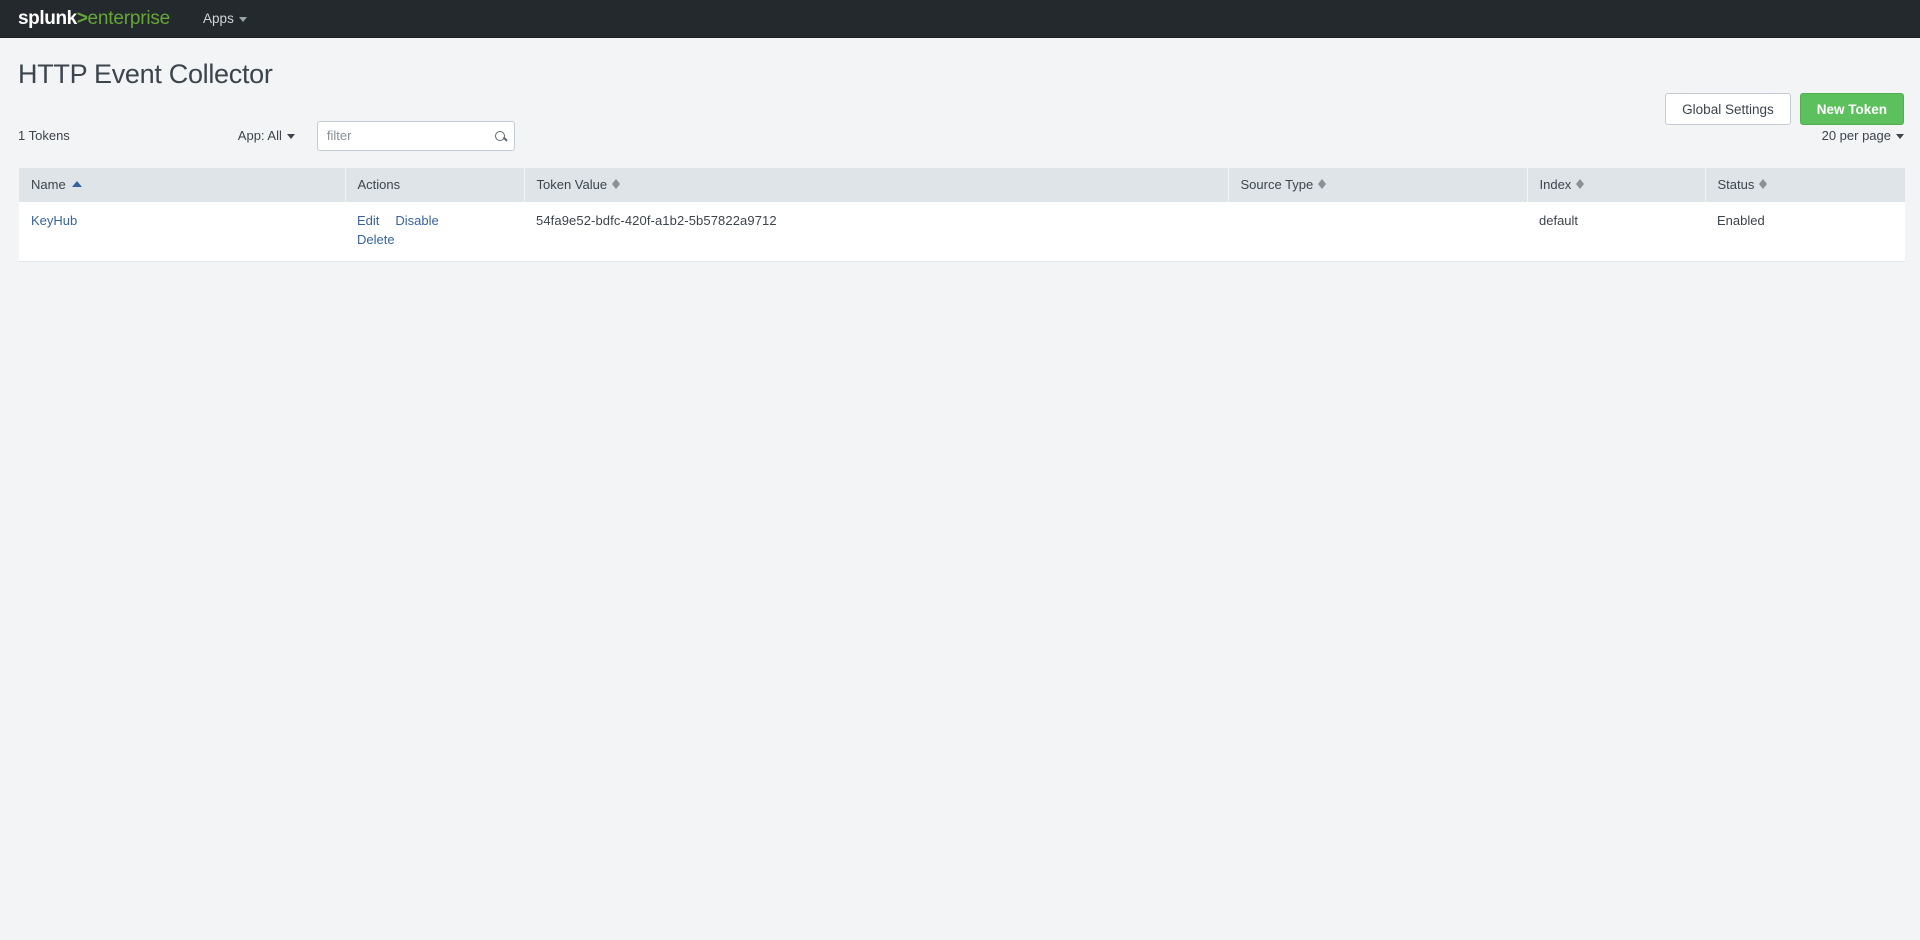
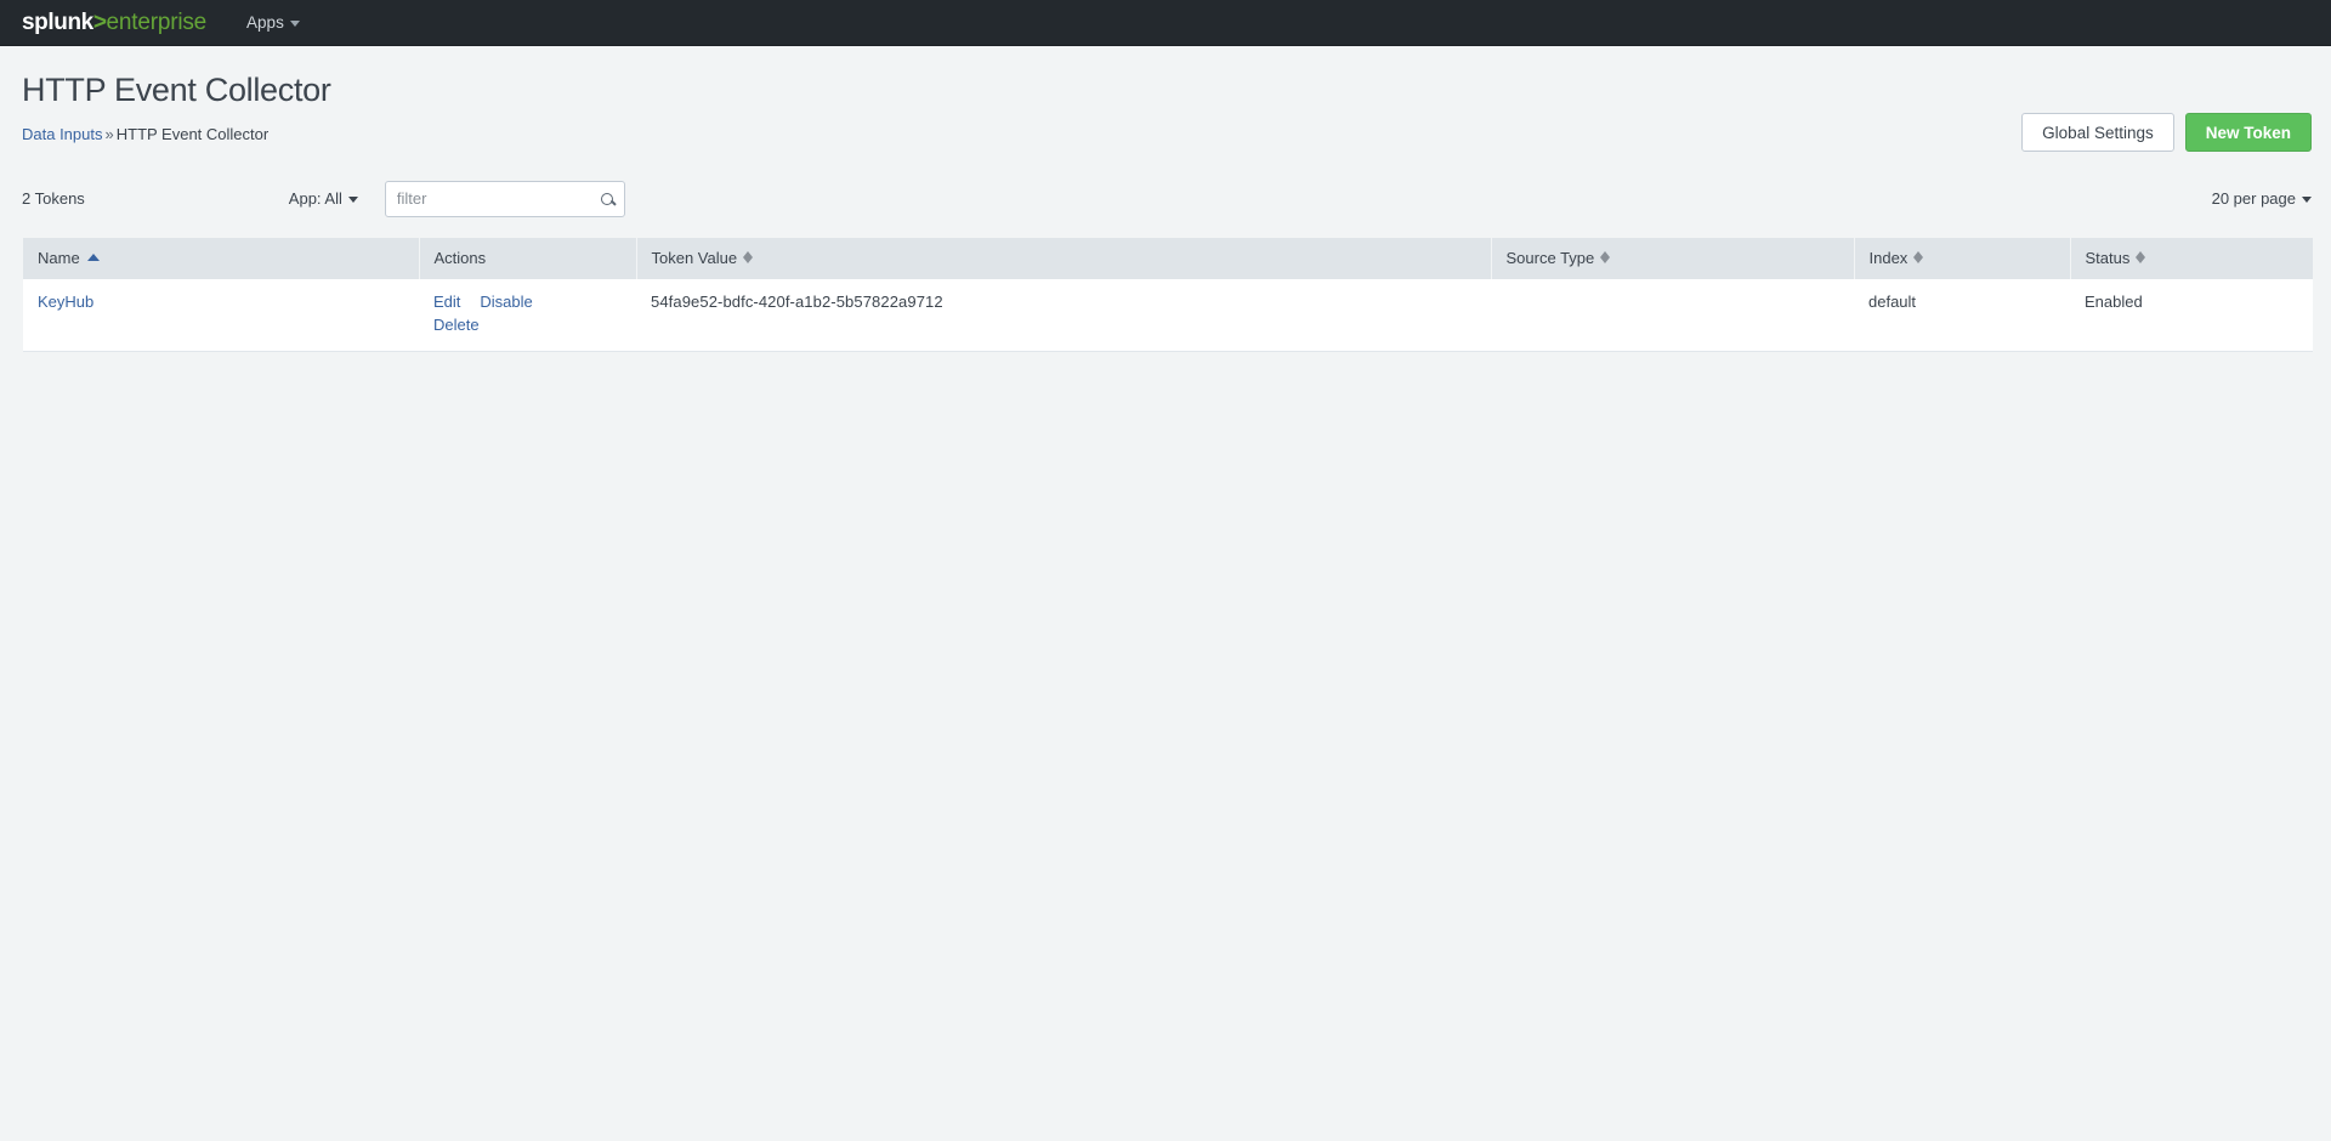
  splunk>enterprise
  Apps
  HTTP Event Collector
+ Data Inputs » HTTP Event Collector
  Global Settings
  New Token
- 1 Tokens
+ 2 Tokens
  App: All
  filter
  20 per page
  Name	Actions	Token Value	Source Type	Index	Status
  KeyHub	Edit Disable Delete	54fa9e52-bdfc-420f-a1b2-5b57822a9712		default	Enabled
